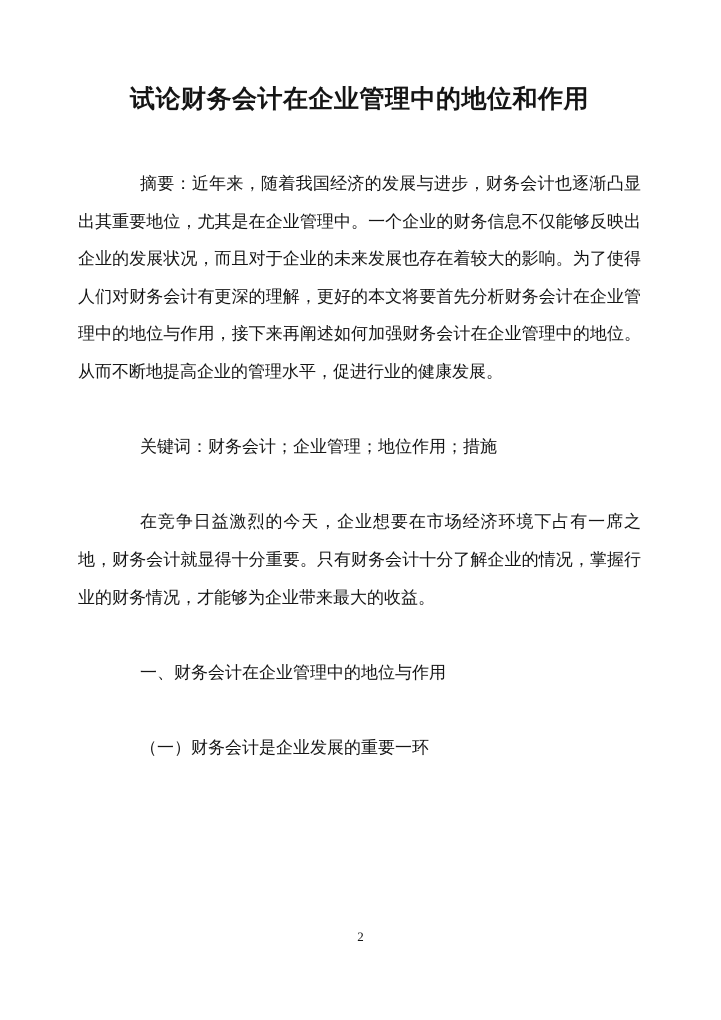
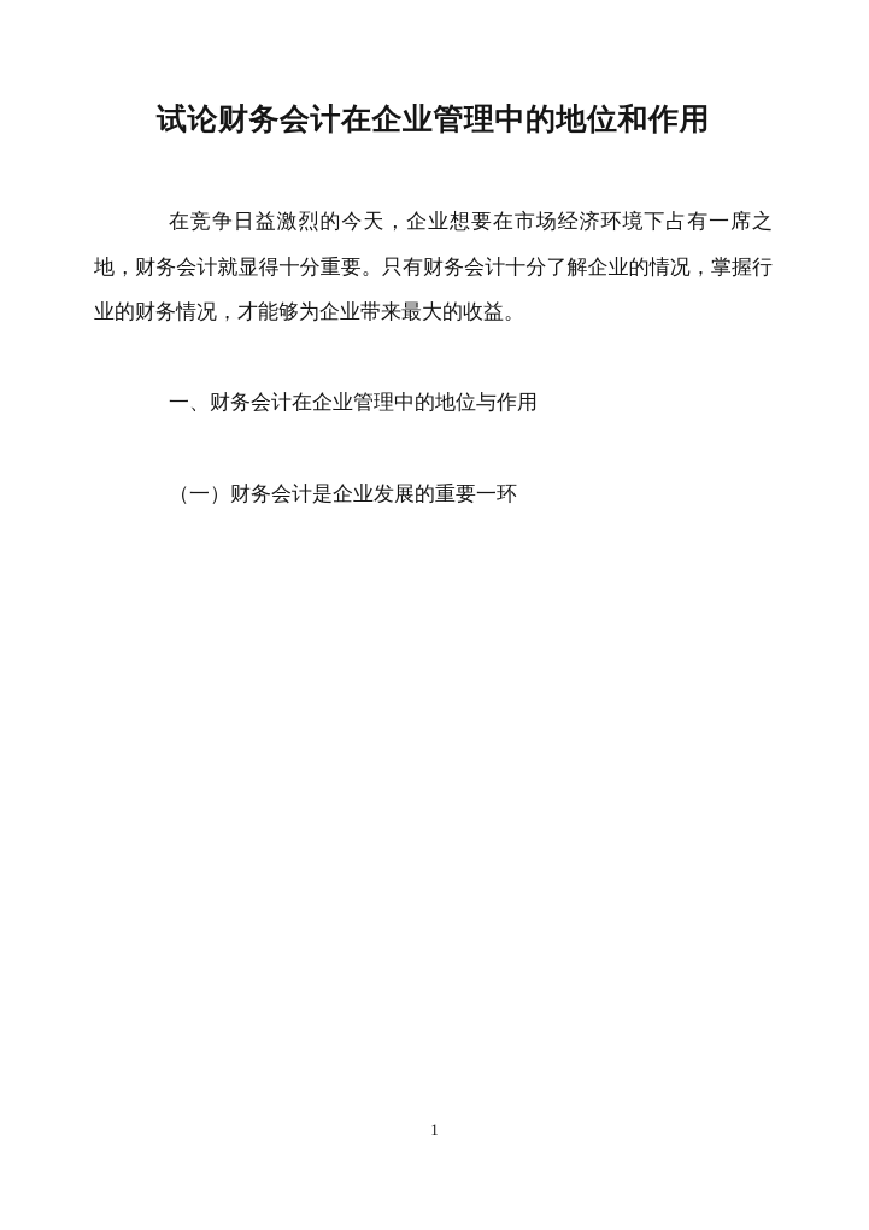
  试论财务会计在企业管理中的地位和作用
- 摘要：近年来，随着我国经济的发展与进步，财务会计也逐渐凸显出其重要地位，尤其是在企业管理中。一个企业的财务信息不仅能够反映出企业的发展状况，而且对于企业的未来发展也存在着较大的影响。为了使得人们对财务会计有更深的理解，更好的本文将要首先分析财务会计在企业管理中的地位与作用，接下来再阐述如何加强财务会计在企业管理中的地位。从而不断地提高企业的管理水平，促进行业的健康发展。
- 关键词：财务会计；企业管理；地位作用；措施
  在竞争日益激烈的今天，企业想要在市场经济环境下占有一席之地，财务会计就显得十分重要。只有财务会计十分了解企业的情况，掌握行业的财务情况，才能够为企业带来最大的收益。
  一、财务会计在企业管理中的地位与作用
  （一）财务会计是企业发展的重要一环
- 2
+ 1
